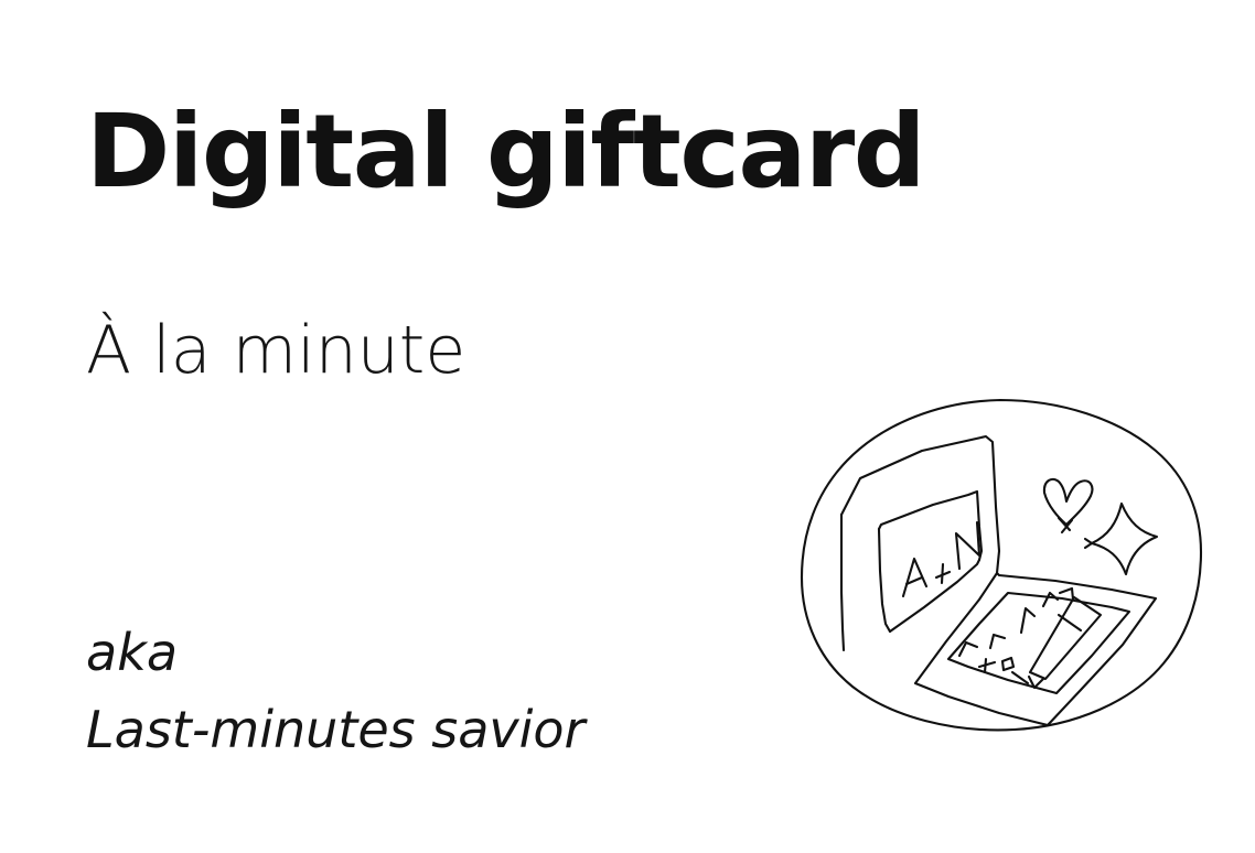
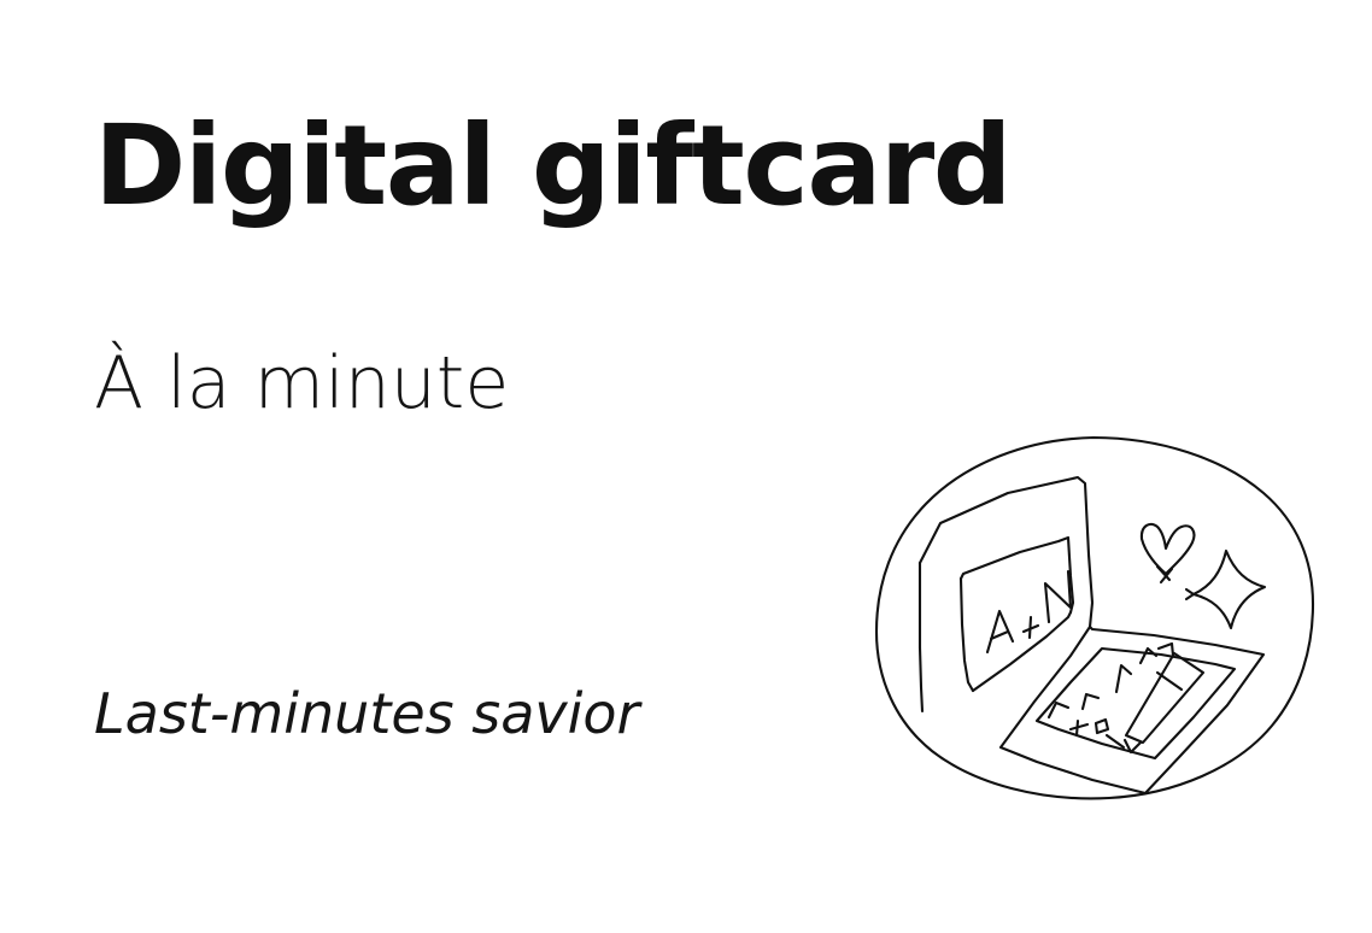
  Digital giftcard
  À la minute
- aka
  Last-minutes savior
